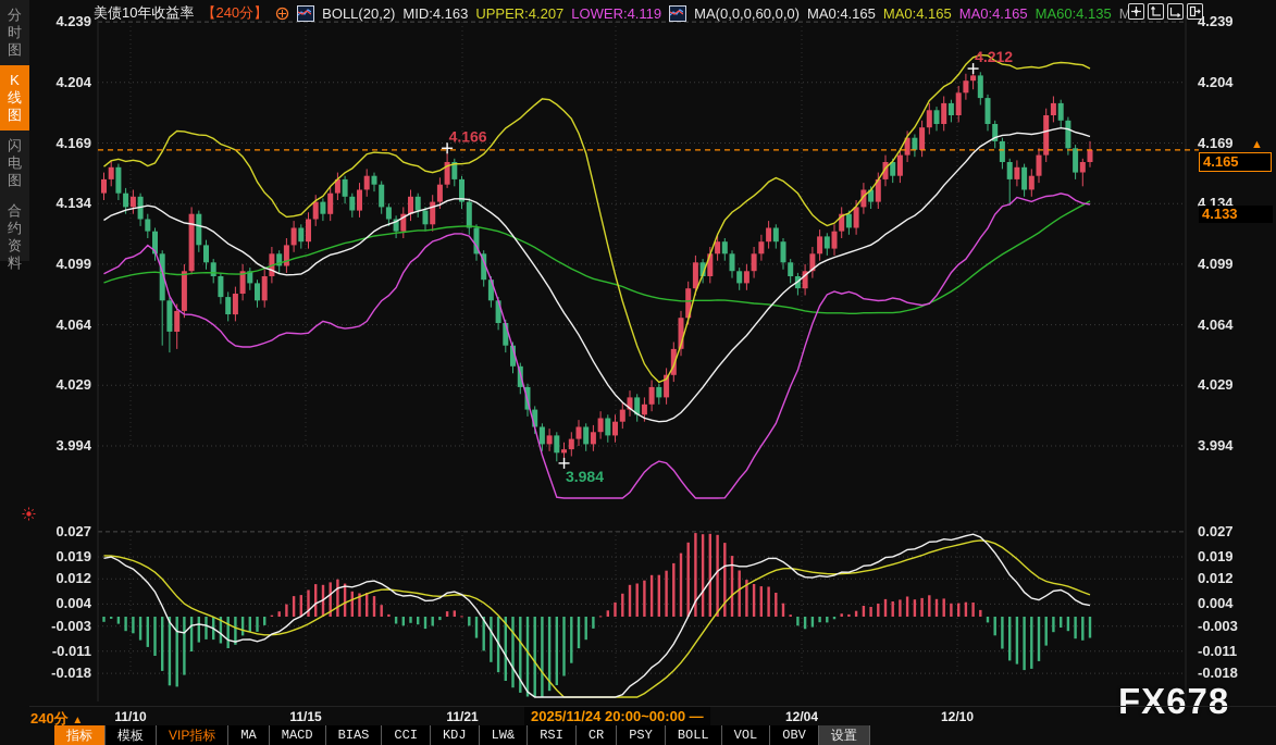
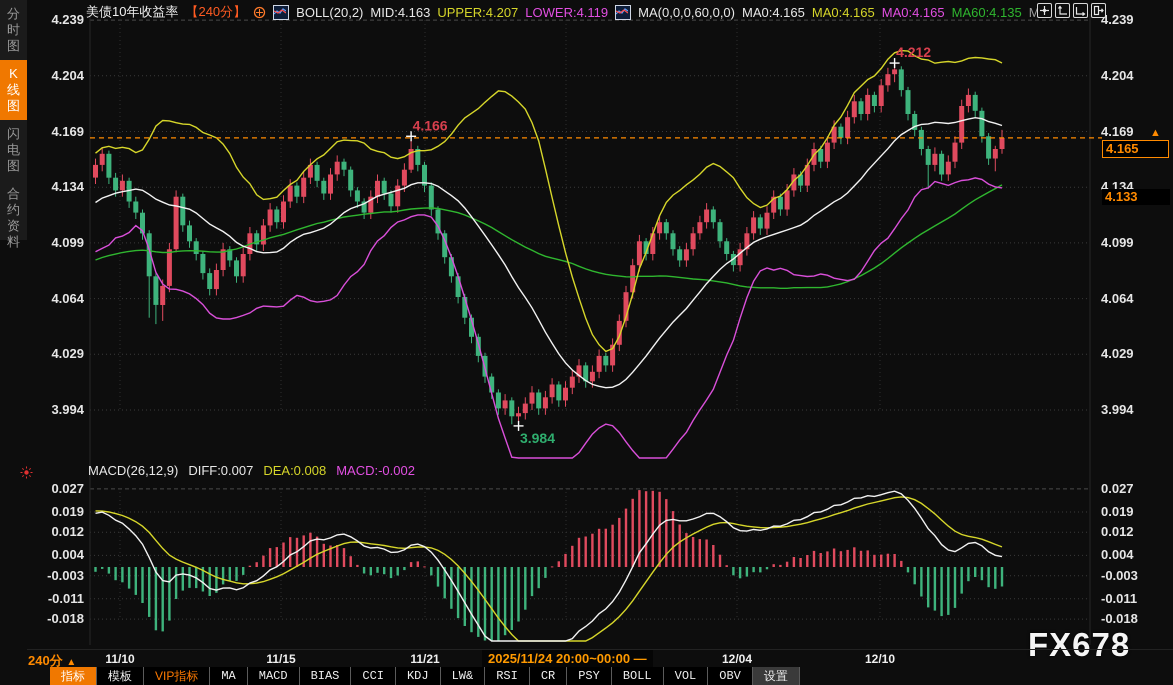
  4.166
  4.212
  3.984
  分
  时
  图
  K
  线
  图
  闪
  电
  图
  合
  约
  资
  料
  美债10年收益率
  【240分】
  BOLL(20,2)
  MID:4.163
  UPPER:4.207
  LOWER:4.119
  MA(0,0,0,60,0,0)
  MA0:4.165
  MA0:4.165
  MA0:4.165
  MA60:4.135
  M
  4.239
  4.239
  4.204
  4.204
  4.169
  4.169
  4.134
  4.134
  4.099
  4.099
  4.064
  4.064
  4.029
  4.029
  3.994
  3.994
  0.027
  0.027
  0.019
  0.019
  0.012
  0.012
  0.004
  0.004
  -0.003
  -0.003
  -0.011
  -0.011
  -0.018
  -0.018
+ MACD(26,12,9)
+ DIFF:0.007
+ DEA:0.008
+ MACD:-0.002
  ▲
  4.165
  4.133
  240分 ▲
  2025/11/24 20:00~00:00 —
  11/10
  11/15
  11/21
  12/04
  12/10
  指标
  模板
  VIP指标
  MA
  MACD
  BIAS
  CCI
  KDJ
  LW&
  RSI
  CR
  PSY
  BOLL
  VOL
  OBV
  设置
  FX678
